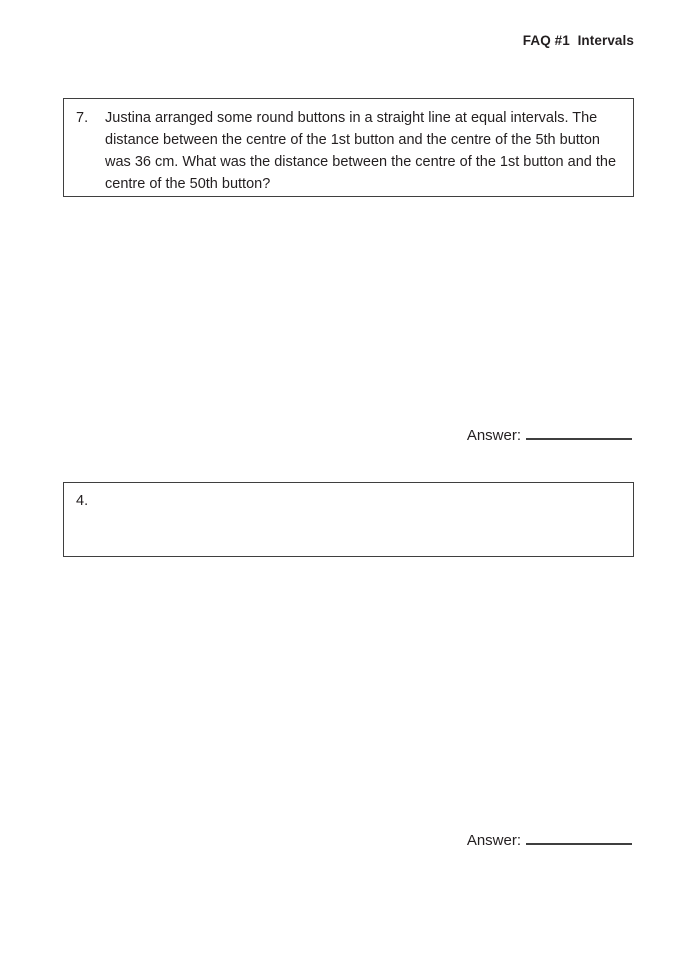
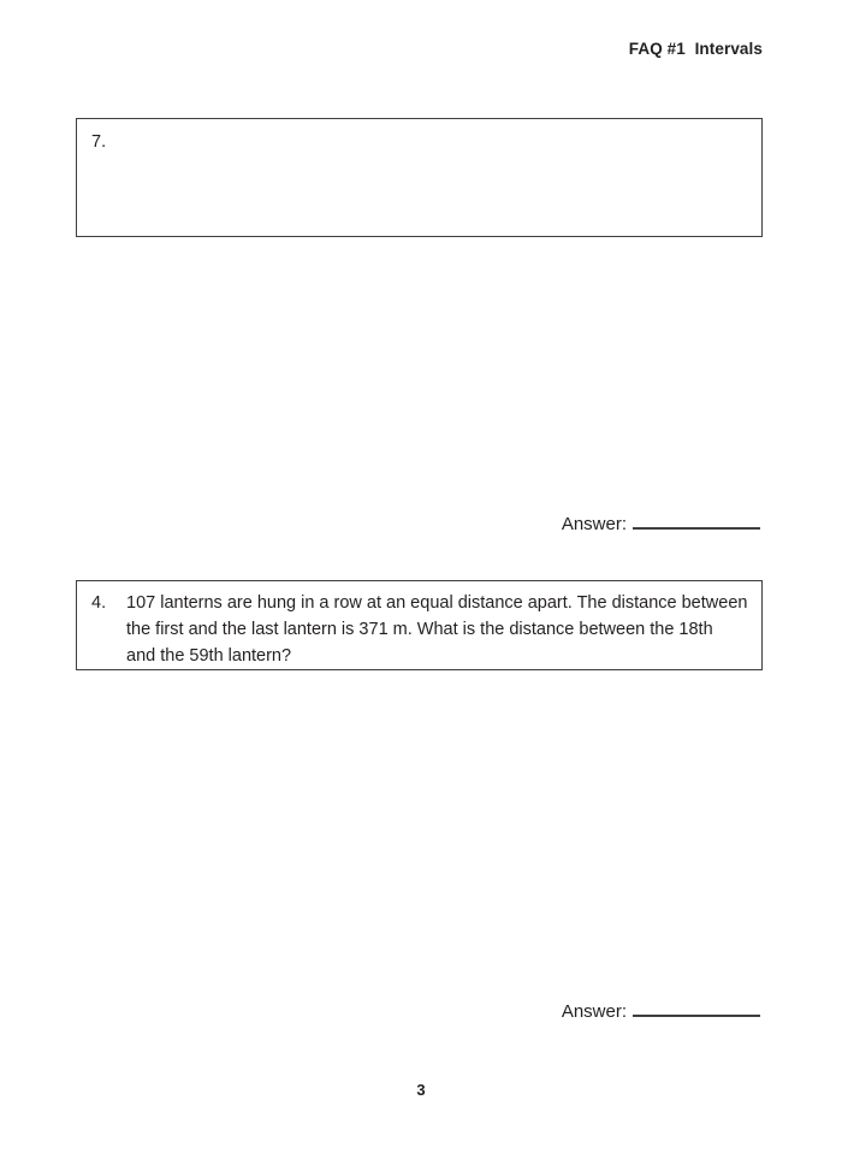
  FAQ #1 Intervals
  7.
- Justina arranged some round buttons in a straight line at equal intervals. The
- distance between the centre of the 1st button and the centre of the 5th button
- was 36 cm. What was the distance between the centre of the 1st button and the
- centre of the 50th button?
  Answer:
  4.
+ 107 lanterns are hung in a row at an equal distance apart. The distance between
+ the first and the last lantern is 371 m. What is the distance between the 18th
+ and the 59th lantern?
  Answer:
+ 3
